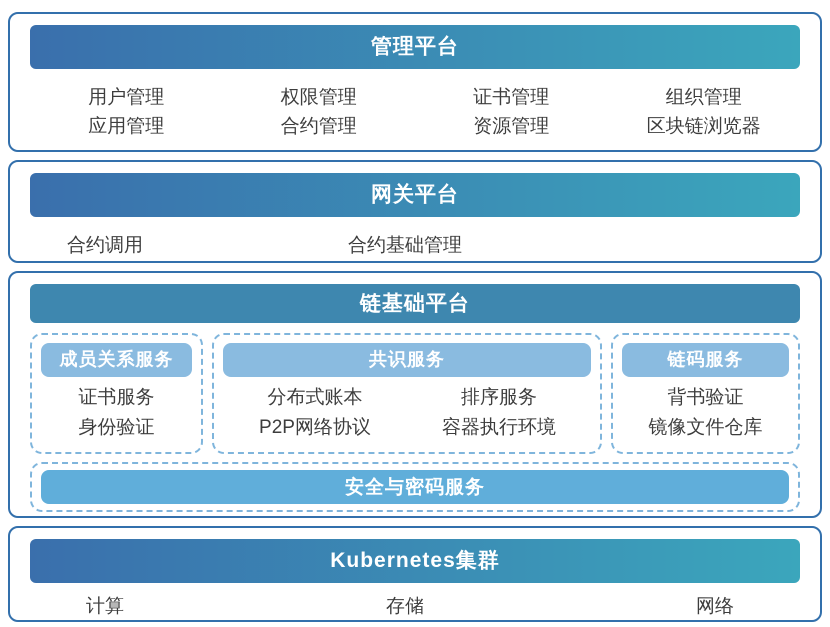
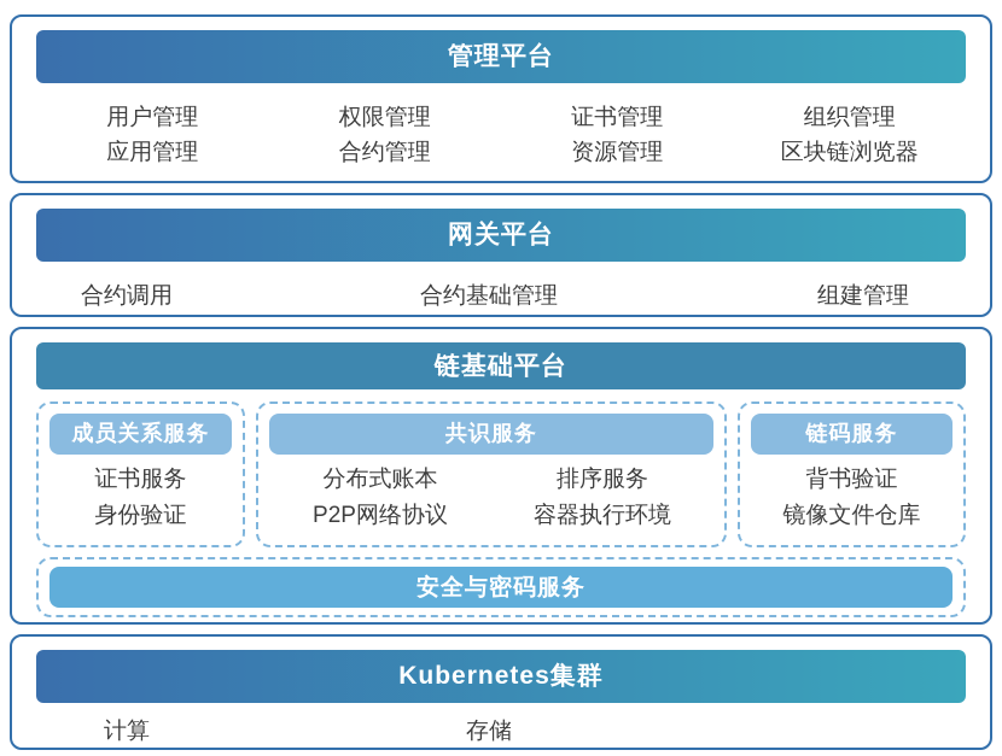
  管理平台
  用户管理
  权限管理
  证书管理
  组织管理
  应用管理
  合约管理
  资源管理
  区块链浏览器
  网关平台
  合约调用
  合约基础管理
+ 组建管理
  链基础平台
  成员关系服务
  证书服务
  身份验证
  共识服务
  分布式账本
  排序服务
  P2P网络协议
  容器执行环境
  链码服务
  背书验证
  镜像文件仓库
  安全与密码服务
  Kubernetes集群
  计算
  存储
- 网络
